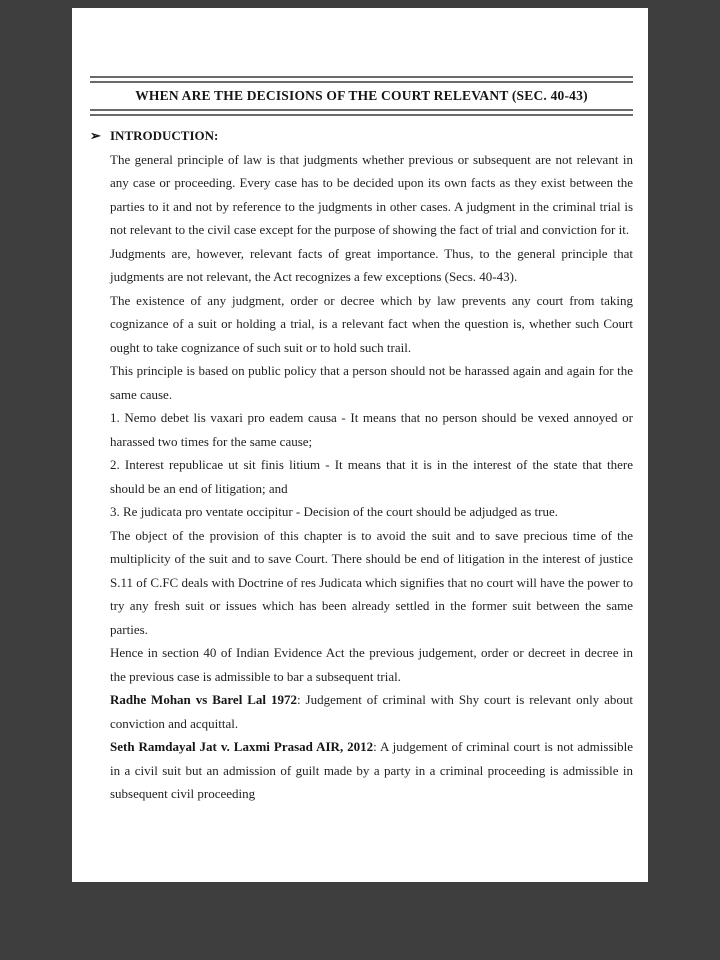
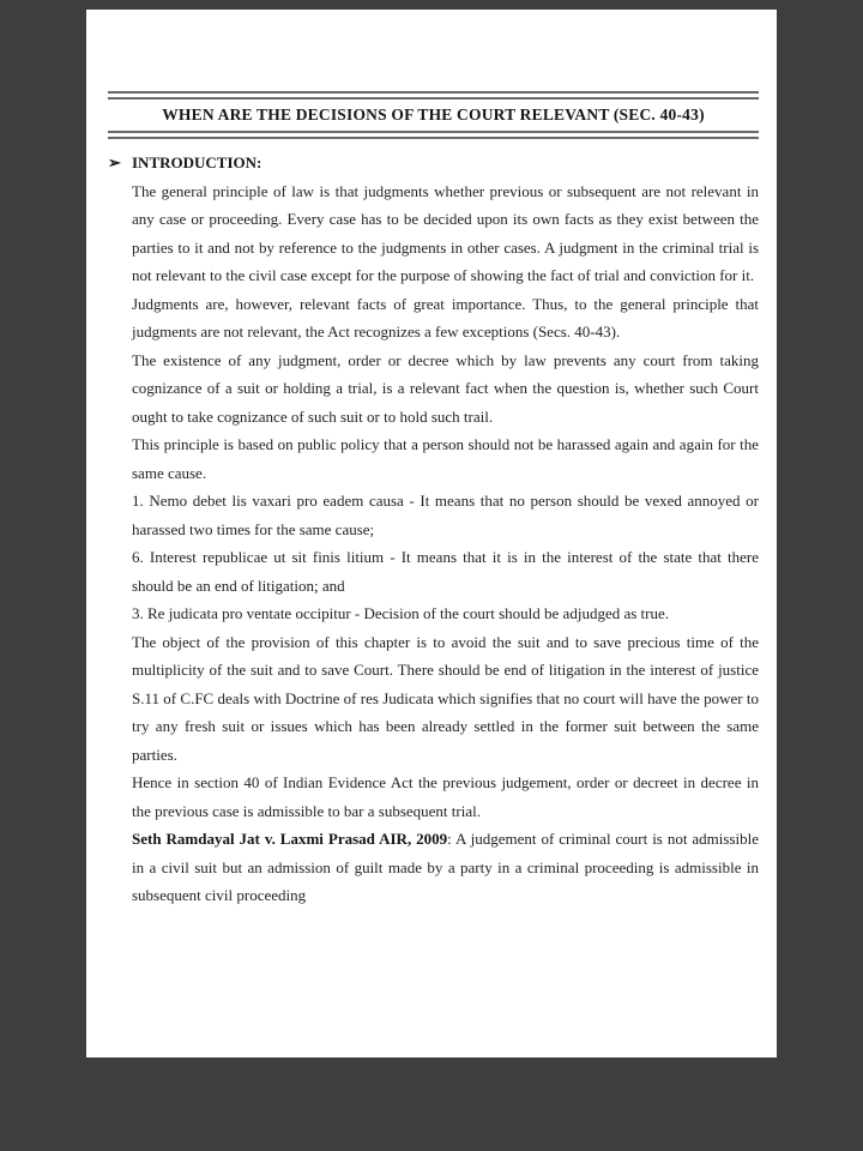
  WHEN ARE THE DECISIONS OF THE COURT RELEVANT (SEC. 40-43)
  ➢
  INTRODUCTION:
  The general principle of law is that judgments whether previous or subsequent are not relevant in any case or proceeding. Every case has to be decided upon its own facts as they exist between the parties to it and not by reference to the judgments in other cases. A judgment in the criminal trial is not relevant to the civil case except for the purpose of showing the fact of trial and conviction for it.
  Judgments are, however, relevant facts of great importance. Thus, to the general principle that judgments are not relevant, the Act recognizes a few exceptions (Secs. 40-43).
  The existence of any judgment, order or decree which by law prevents any court from taking cognizance of a suit or holding a trial, is a relevant fact when the question is, whether such Court ought to take cognizance of such suit or to hold such trail.
  This principle is based on public policy that a person should not be harassed again and again for the same cause.
  1. Nemo debet lis vaxari pro eadem causa - It means that no person should be vexed annoyed or harassed two times for the same cause;
- 2. Interest republicae ut sit finis litium - It means that it is in the interest of the state that there should be an end of litigation; and
+ 6. Interest republicae ut sit finis litium - It means that it is in the interest of the state that there should be an end of litigation; and
  3. Re judicata pro ventate occipitur - Decision of the court should be adjudged as true.
  The object of the provision of this chapter is to avoid the suit and to save precious time of the multiplicity of the suit and to save Court. There should be end of litigation in the interest of justice S.11 of C.FC deals with Doctrine of res Judicata which signifies that no court will have the power to try any fresh suit or issues which has been already settled in the former suit between the same parties.
  Hence in section 40 of Indian Evidence Act the previous judgement, order or decreet in decree in the previous case is admissible to bar a subsequent trial.
- Radhe Mohan vs Barel Lal 1972: Judgement of criminal with Shy court is relevant only about conviction and acquittal.
- Seth Ramdayal Jat v. Laxmi Prasad AIR, 2012: A judgement of criminal court is not admissible in a civil suit but an admission of guilt made by a party in a criminal proceeding is admissible in subsequent civil proceeding
+ Seth Ramdayal Jat v. Laxmi Prasad AIR, 2009: A judgement of criminal court is not admissible in a civil suit but an admission of guilt made by a party in a criminal proceeding is admissible in subsequent civil proceeding
